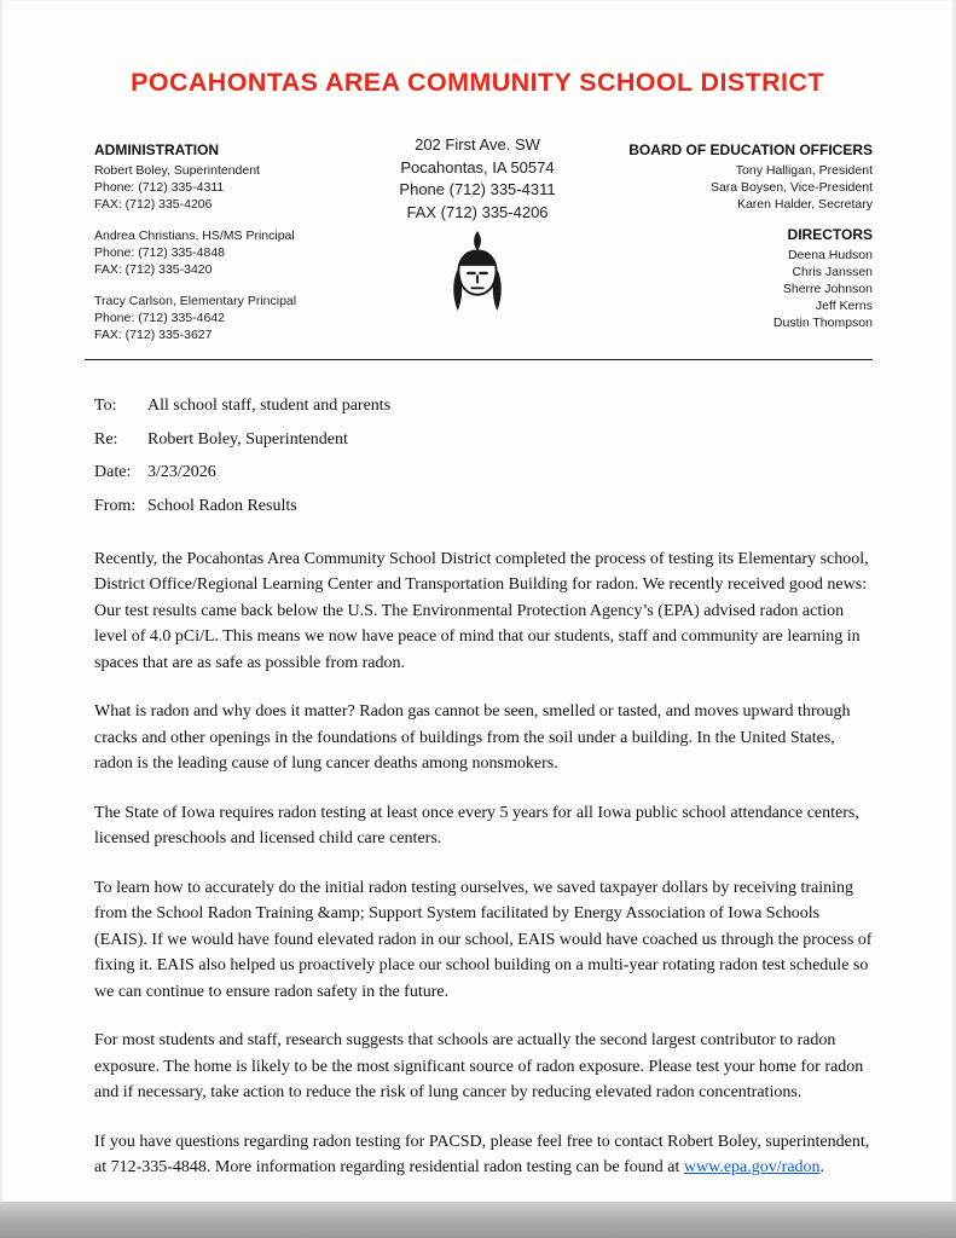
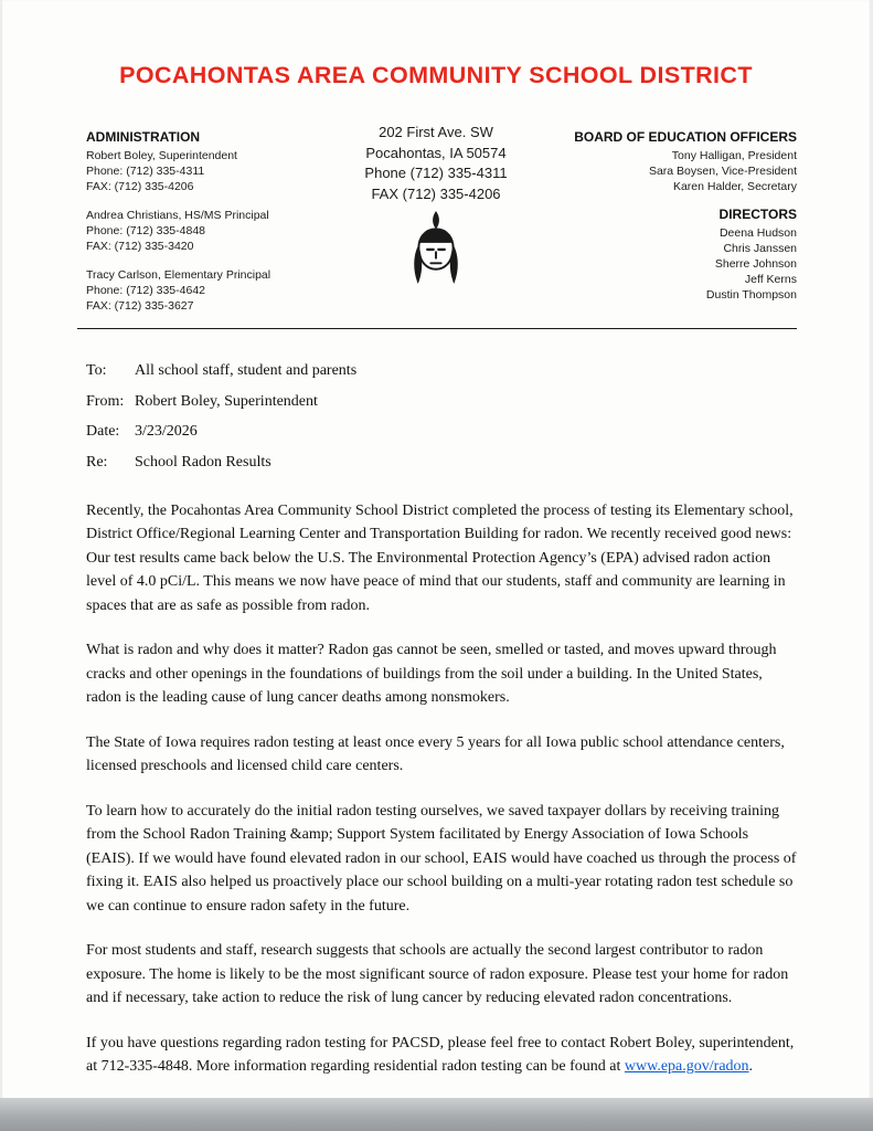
  POCAHONTAS AREA COMMUNITY SCHOOL DISTRICT
  ADMINISTRATION
  Robert Boley, Superintendent
  Phone: (712) 335-4311
  FAX: (712) 335-4206
  Andrea Christians, HS/MS Principal
  Phone: (712) 335-4848
  FAX: (712) 335-3420
  Tracy Carlson, Elementary Principal
  Phone: (712) 335-4642
  FAX: (712) 335-3627
  202 First Ave. SW
  Pocahontas, IA 50574
  Phone (712) 335-4311
  FAX (712) 335-4206
  BOARD OF EDUCATION OFFICERS
  Tony Halligan, President
  Sara Boysen, Vice-President
  Karen Halder, Secretary
  DIRECTORS
  Deena Hudson
  Chris Janssen
  Sherre Johnson
  Jeff Kerns
  Dustin Thompson
  To:
  All school staff, student and parents
- Re:
+ From:
  Robert Boley, Superintendent
  Date:
  3/23/2026
- From:
+ Re:
  School Radon Results
  Recently, the Pocahontas Area Community School District completed the process of testing its Elementary school, District Office/Regional Learning Center and Transportation Building for radon. We recently received good news: Our test results came back below the U.S. The Environmental Protection Agency’s (EPA) advised radon action level of 4.0 pCi/L. This means we now have peace of mind that our students, staff and community are learning in spaces that are as safe as possible from radon.
  What is radon and why does it matter? Radon gas cannot be seen, smelled or tasted, and moves upward through cracks and other openings in the foundations of buildings from the soil under a building. In the United States, radon is the leading cause of lung cancer deaths among nonsmokers.
  The State of Iowa requires radon testing at least once every 5 years for all Iowa public school attendance centers, licensed preschools and licensed child care centers.
  To learn how to accurately do the initial radon testing ourselves, we saved taxpayer dollars by receiving training from the School Radon Training &amp; Support System facilitated by Energy Association of Iowa Schools (EAIS). If we would have found elevated radon in our school, EAIS would have coached us through the process of fixing it. EAIS also helped us proactively place our school building on a multi-year rotating radon test schedule so we can continue to ensure radon safety in the future.
  For most students and staff, research suggests that schools are actually the second largest contributor to radon exposure. The home is likely to be the most significant source of radon exposure. Please test your home for radon and if necessary, take action to reduce the risk of lung cancer by reducing elevated radon concentrations.
  If you have questions regarding radon testing for PACSD, please feel free to contact Robert Boley, superintendent, at 712-335-4848. More information regarding residential radon testing can be found at www.epa.gov/radon.
